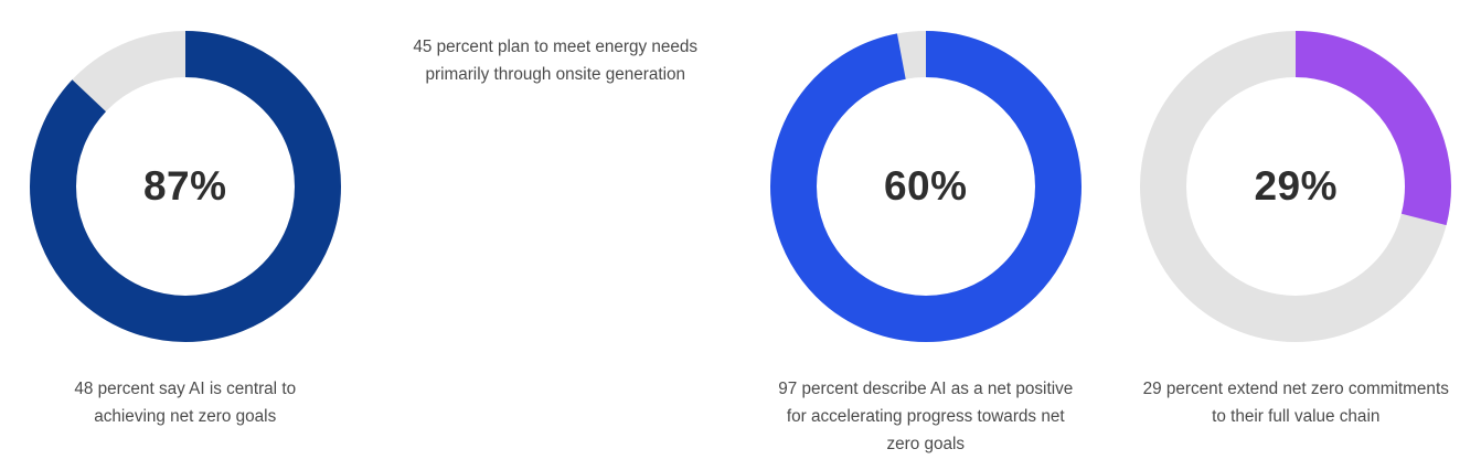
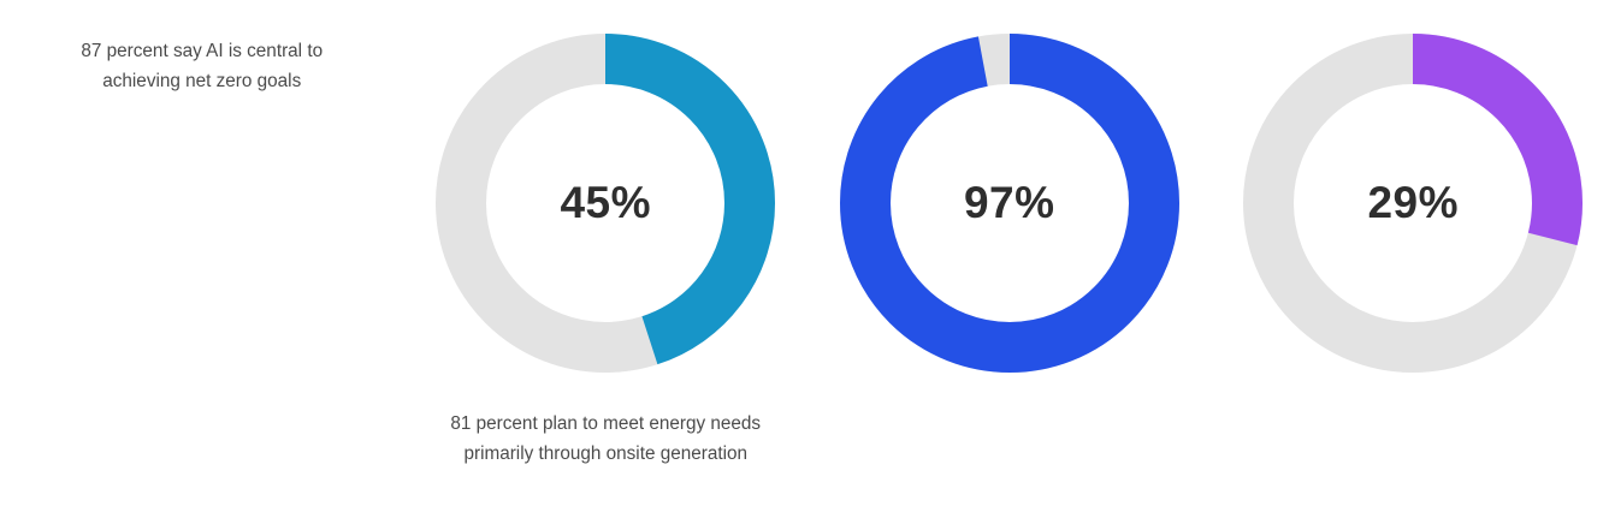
- 87%
- 48 percent say AI is central to achieving net zero goals
+ 87 percent say AI is central to achieving net zero goals
+ 45%
- 45 percent plan to meet energy needs primarily through onsite generation
+ 81 percent plan to meet energy needs primarily through onsite generation
- 60%
+ 97%
- 97 percent describe AI as a net positive for accelerating progress towards net zero goals
  29%
- 29 percent extend net zero commitments to their full value chain
